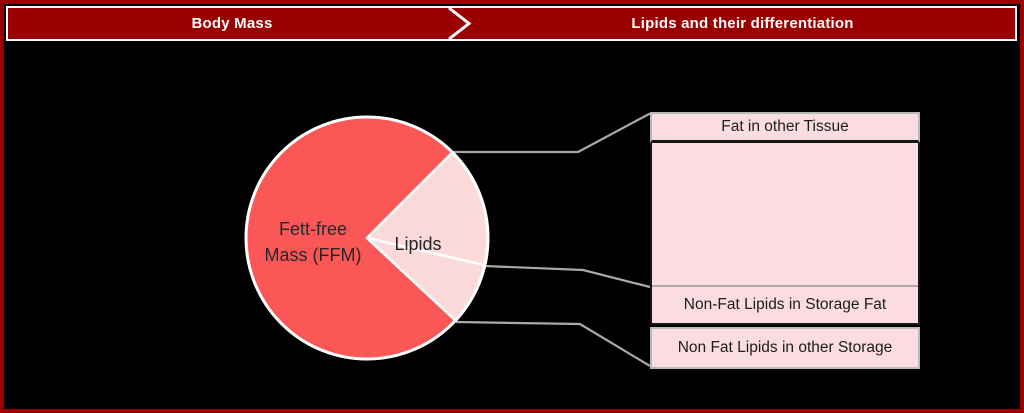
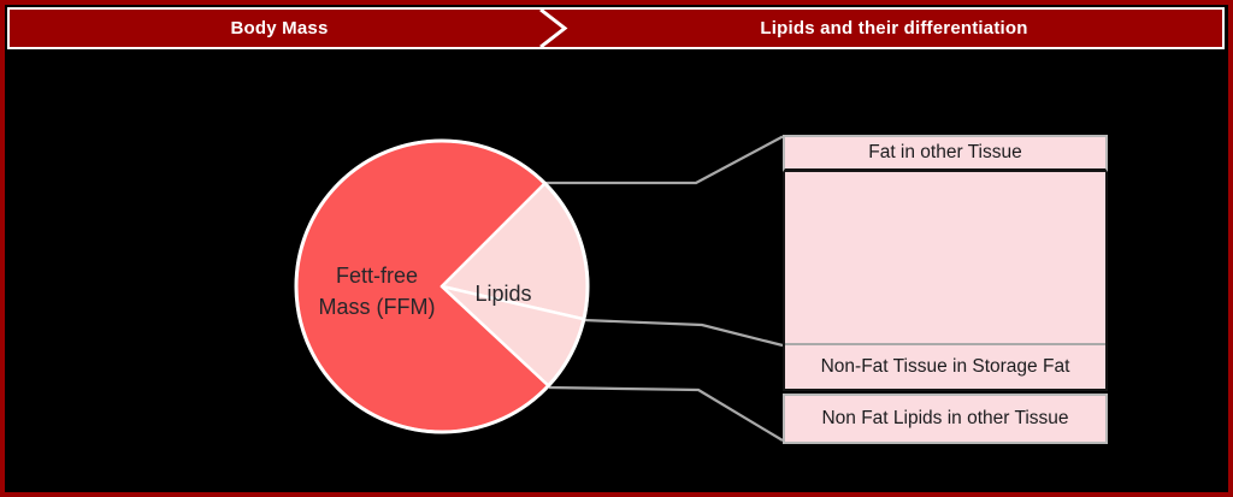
  Body Mass
  Lipids and their differentiation
  Fett-free
  Mass (FFM)
  Lipids
  Fat in other Tissue
- Non-Fat Lipids in Storage Fat
+ Non-Fat Tissue in Storage Fat
- Non Fat Lipids in other Storage
+ Non Fat Lipids in other Tissue
